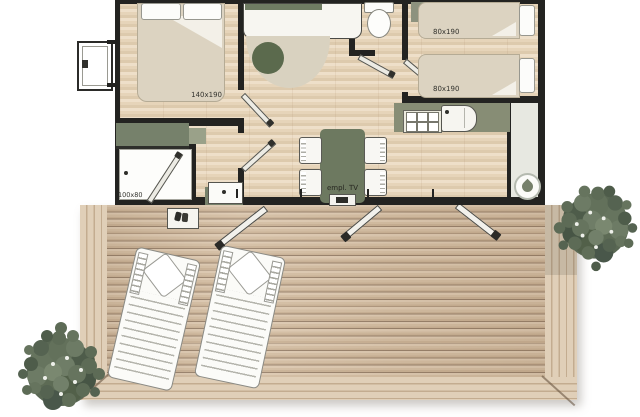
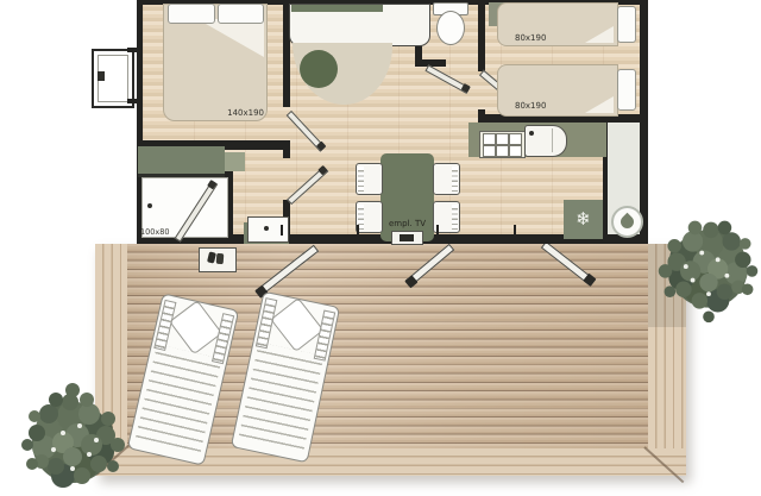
  140x190
  100x80
  80x190
  80x190
+ ❄
  empl. TV
